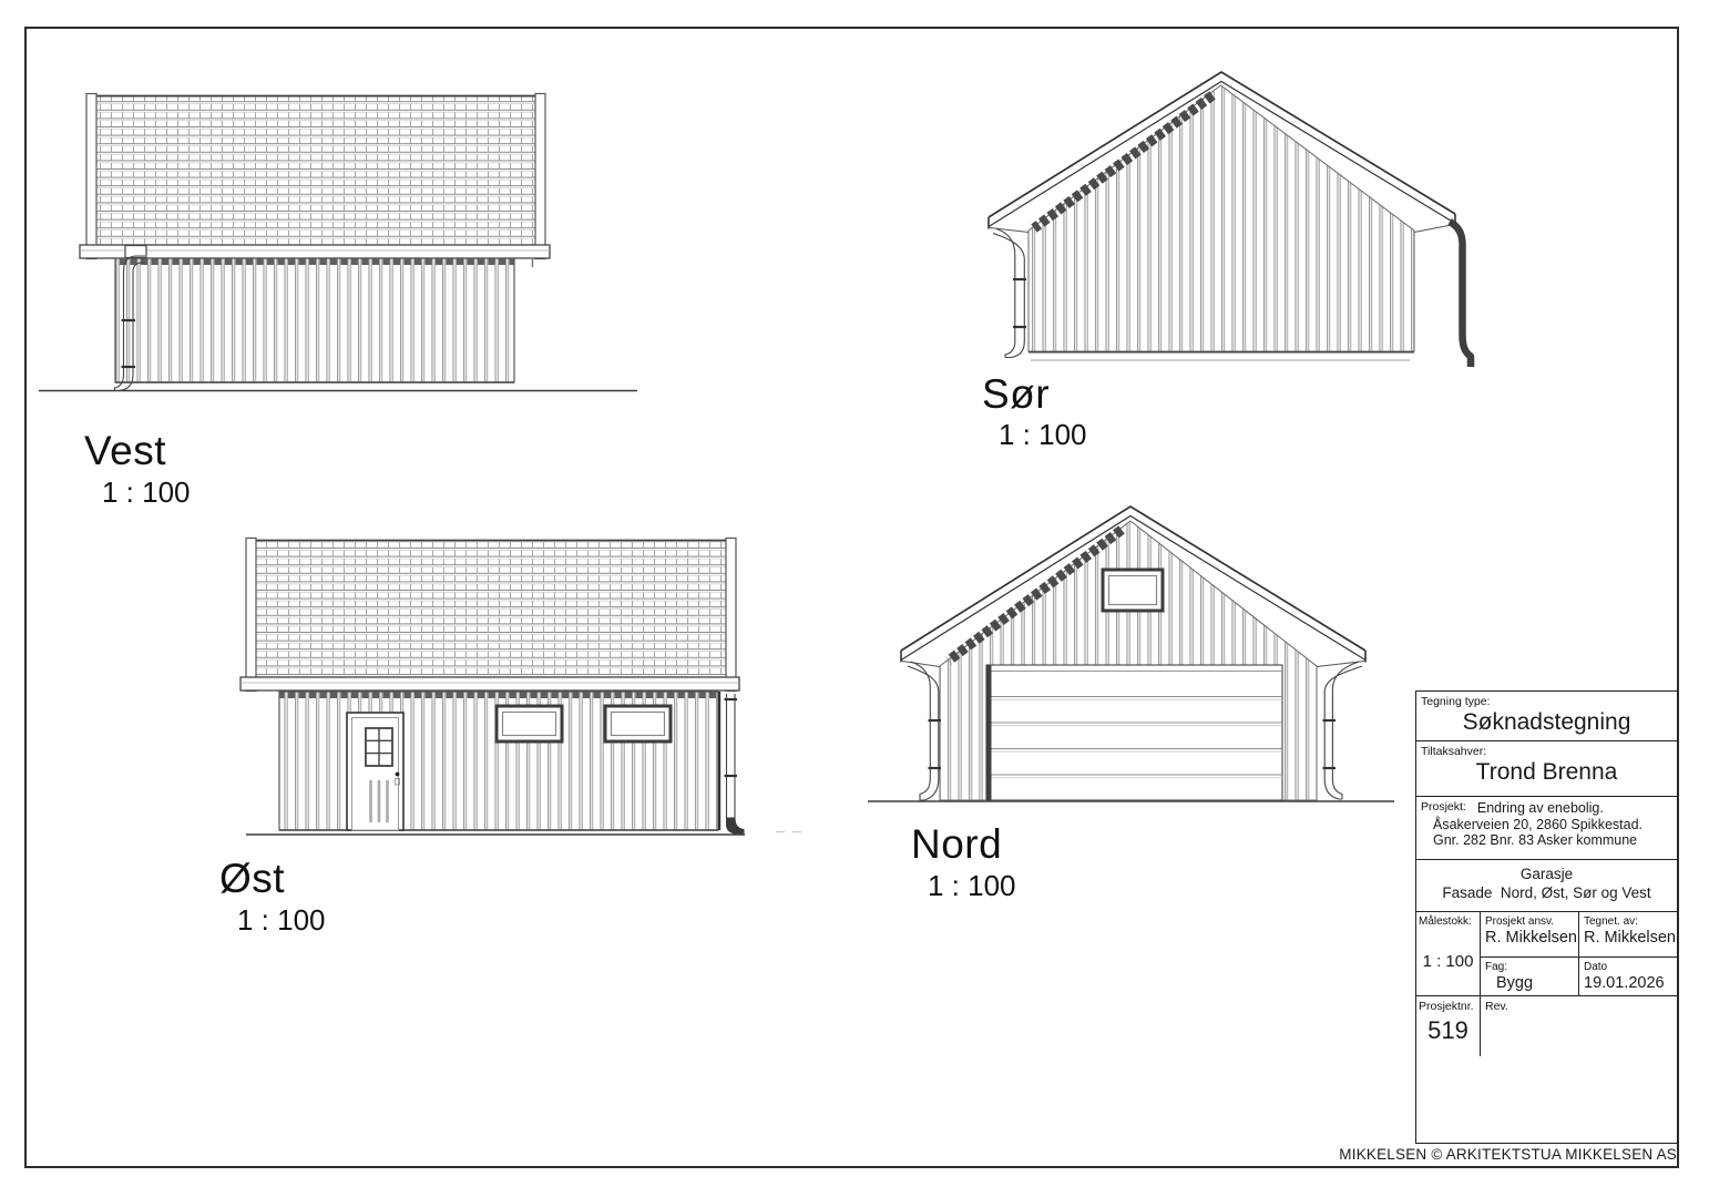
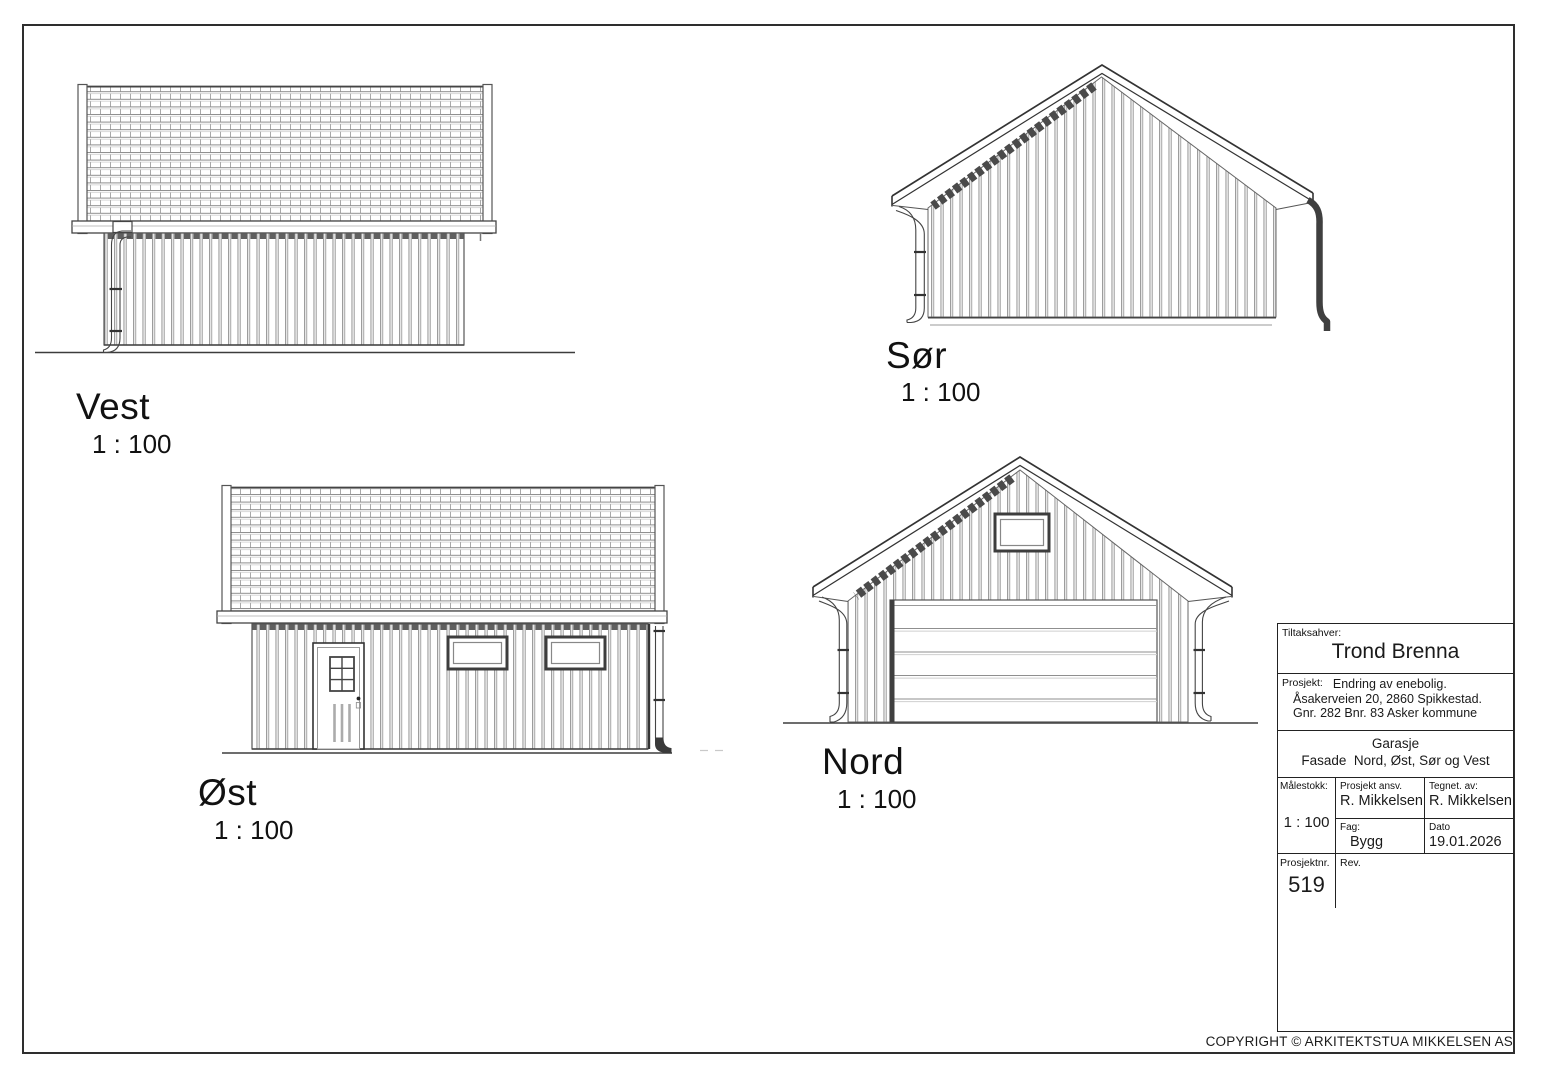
  Vest
  1 : 100
  Sør
  1 : 100
  Øst
  1 : 100
  Nord
  1 : 100
- Tegning type:
- Søknadstegning
  Tiltaksahver:
  Trond Brenna
  Prosjekt:
  Endring av enebolig.
  Åsakerveien 20, 2860 Spikkestad.
  Gnr. 282 Bnr. 83 Asker kommune
  Garasje
  Fasade Nord, Øst, Sør og Vest
  Målestokk:
  1 : 100
  Prosjekt ansv.
  R. Mikkelsen
  Tegnet. av:
  R. Mikkelsen
  Fag:
  Bygg
  Dato
  19.01.2026
  Prosjektnr.
  519
  Rev.
- MIKKELSEN © ARKITEKTSTUA MIKKELSEN AS
+ COPYRIGHT © ARKITEKTSTUA MIKKELSEN AS
